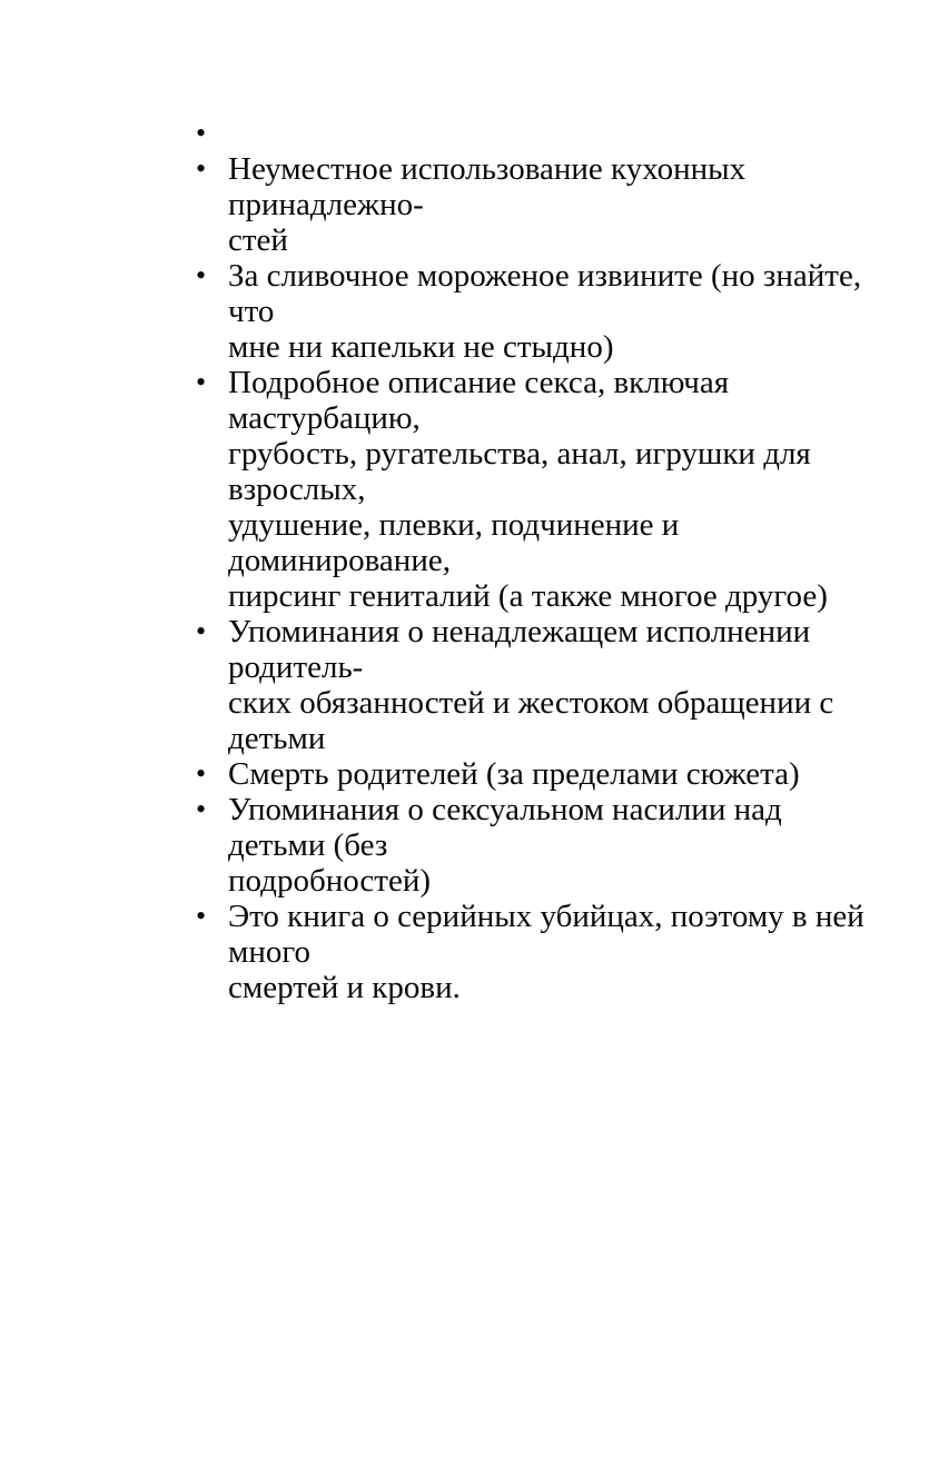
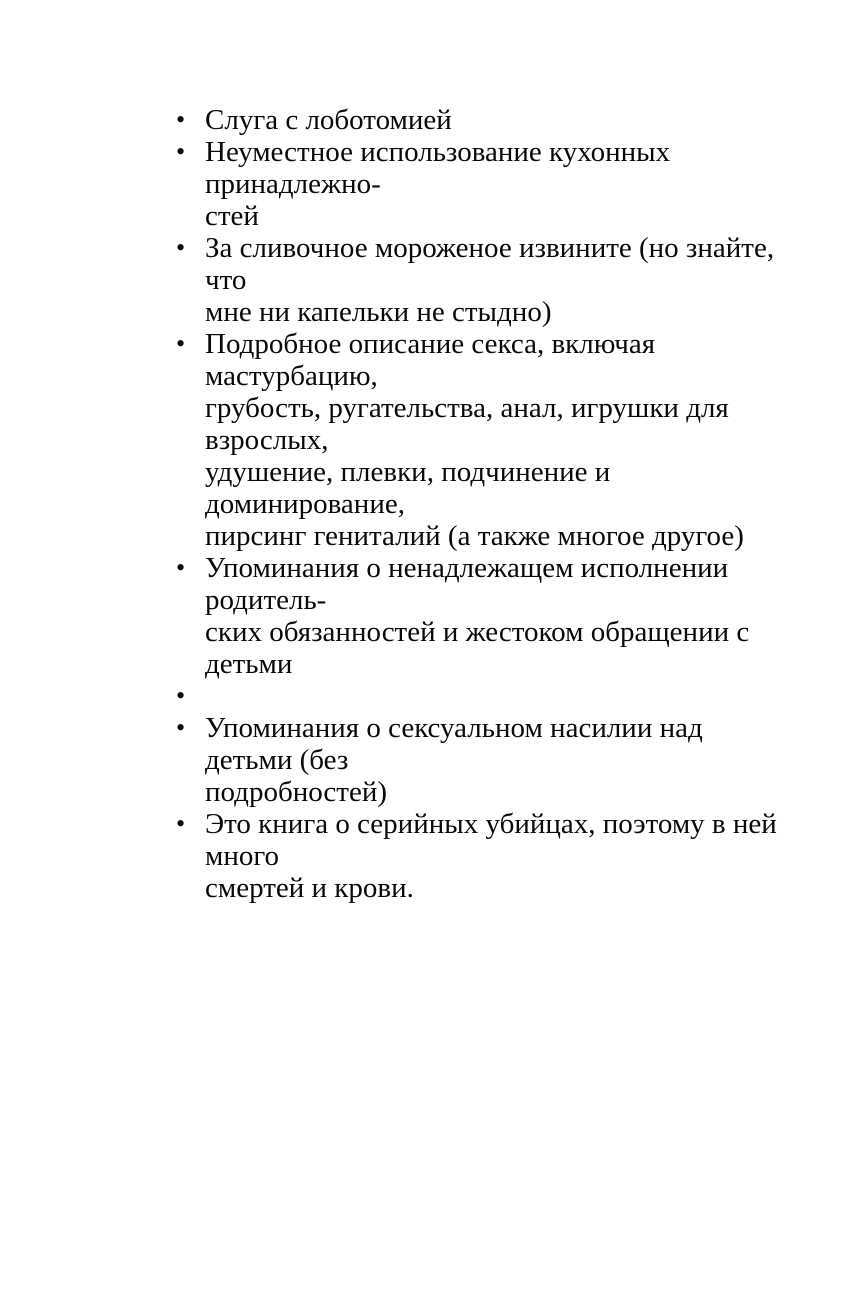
  •
+ Слуга с лоботомией
  •
  Неуместное использование кухонных принадлежно-
  стей
  •
  За сливочное мороженое извините (но знайте, что
  мне ни капельки не стыдно)
  •
  Подробное описание секса, включая мастурбацию,
  грубость, ругательства, анал, игрушки для взрослых,
  удушение, плевки, подчинение и доминирование,
  пирсинг гениталий (а также многое другое)
  •
  Упоминания о ненадлежащем исполнении родитель-
  ских обязанностей и жестоком обращении с детьми
  •
- Смерть родителей (за пределами сюжета)
  •
  Упоминания о сексуальном насилии над детьми (без
  подробностей)
  •
  Это книга о серийных убийцах, поэтому в ней много
  смертей и крови.
